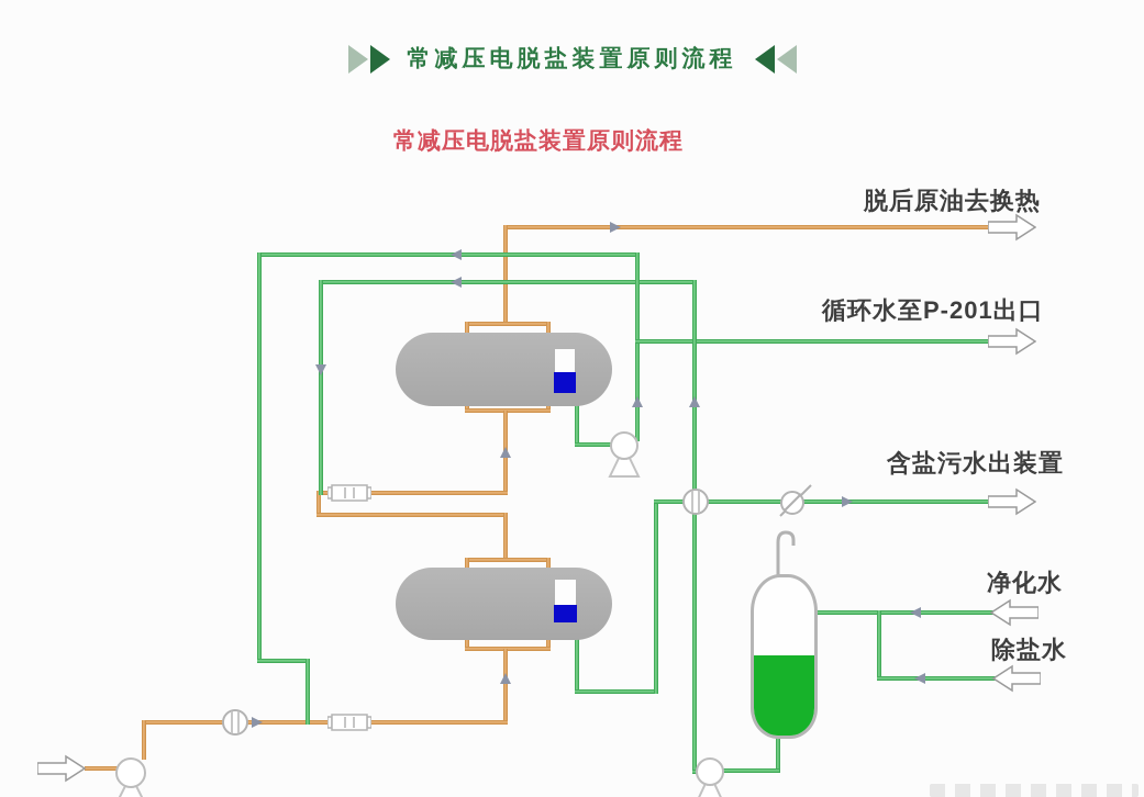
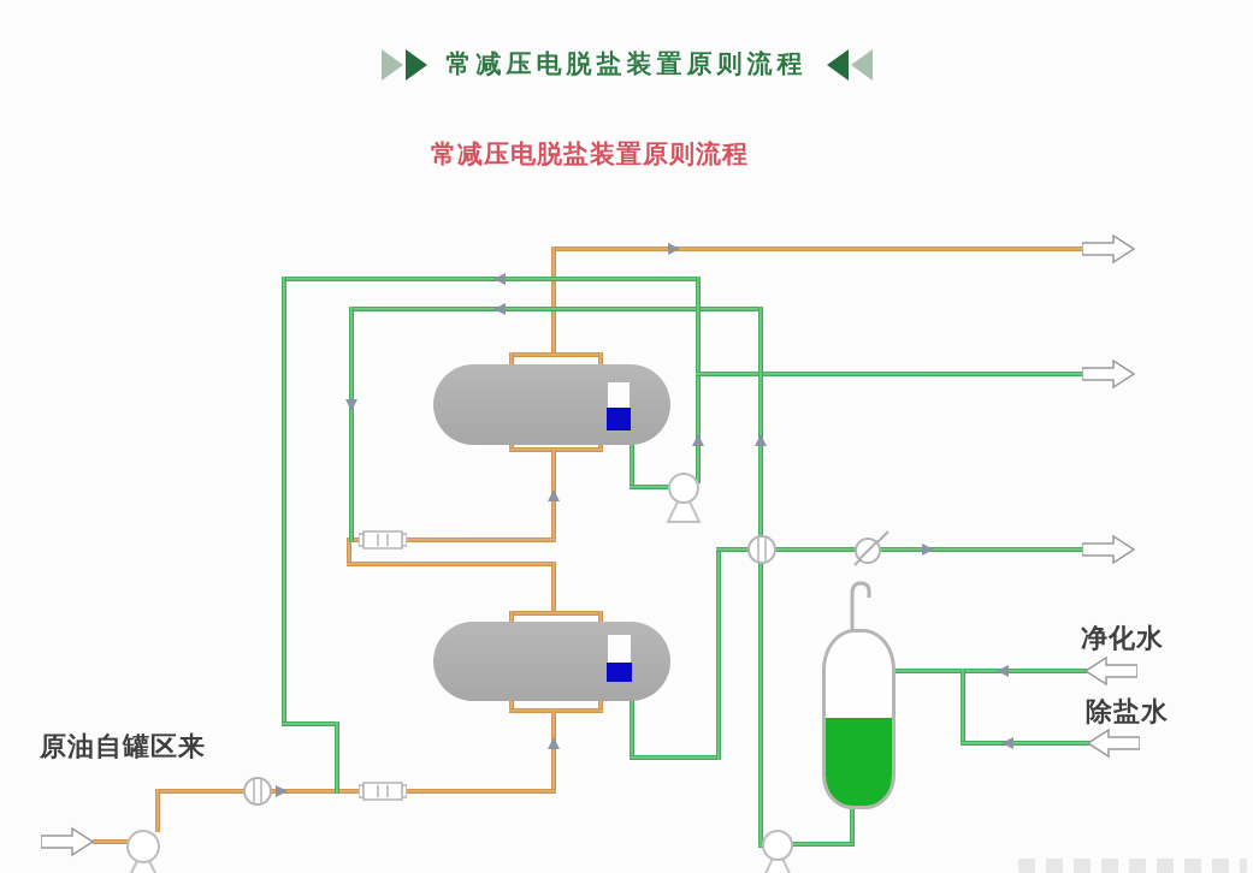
  常减压电脱盐装置原则流程
  常减压电脱盐装置原则流程
- 脱后原油去换热
- 循环水至P-201出口
- 含盐污水出装置
  净化水
  除盐水
+ 原油自罐区来
